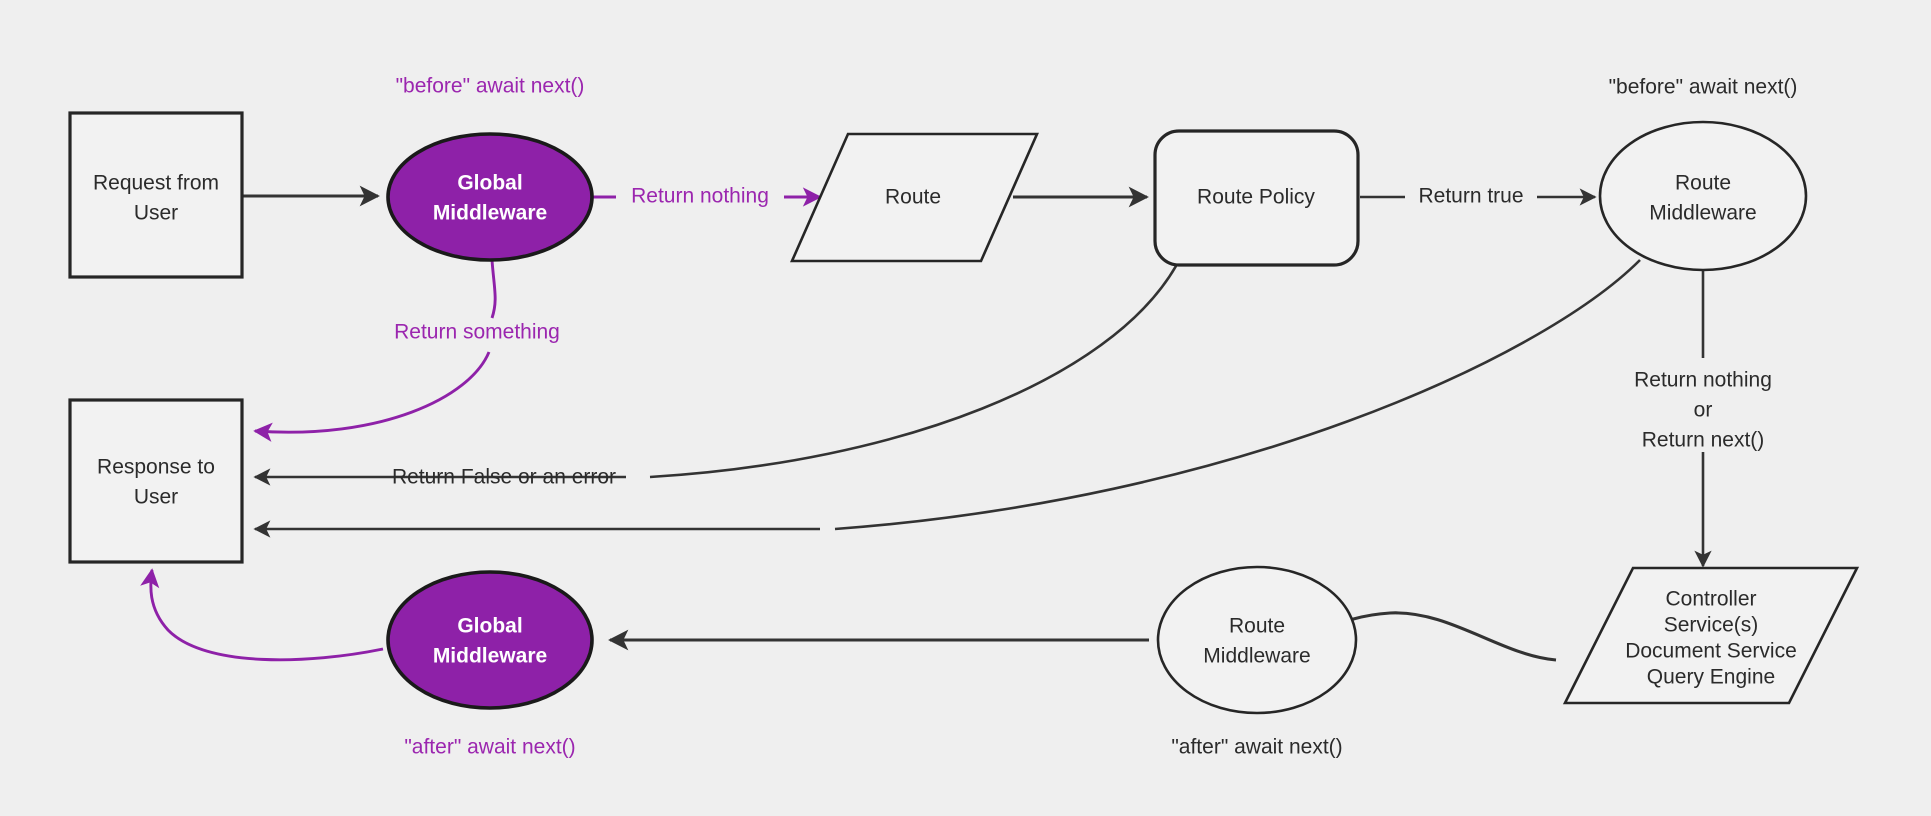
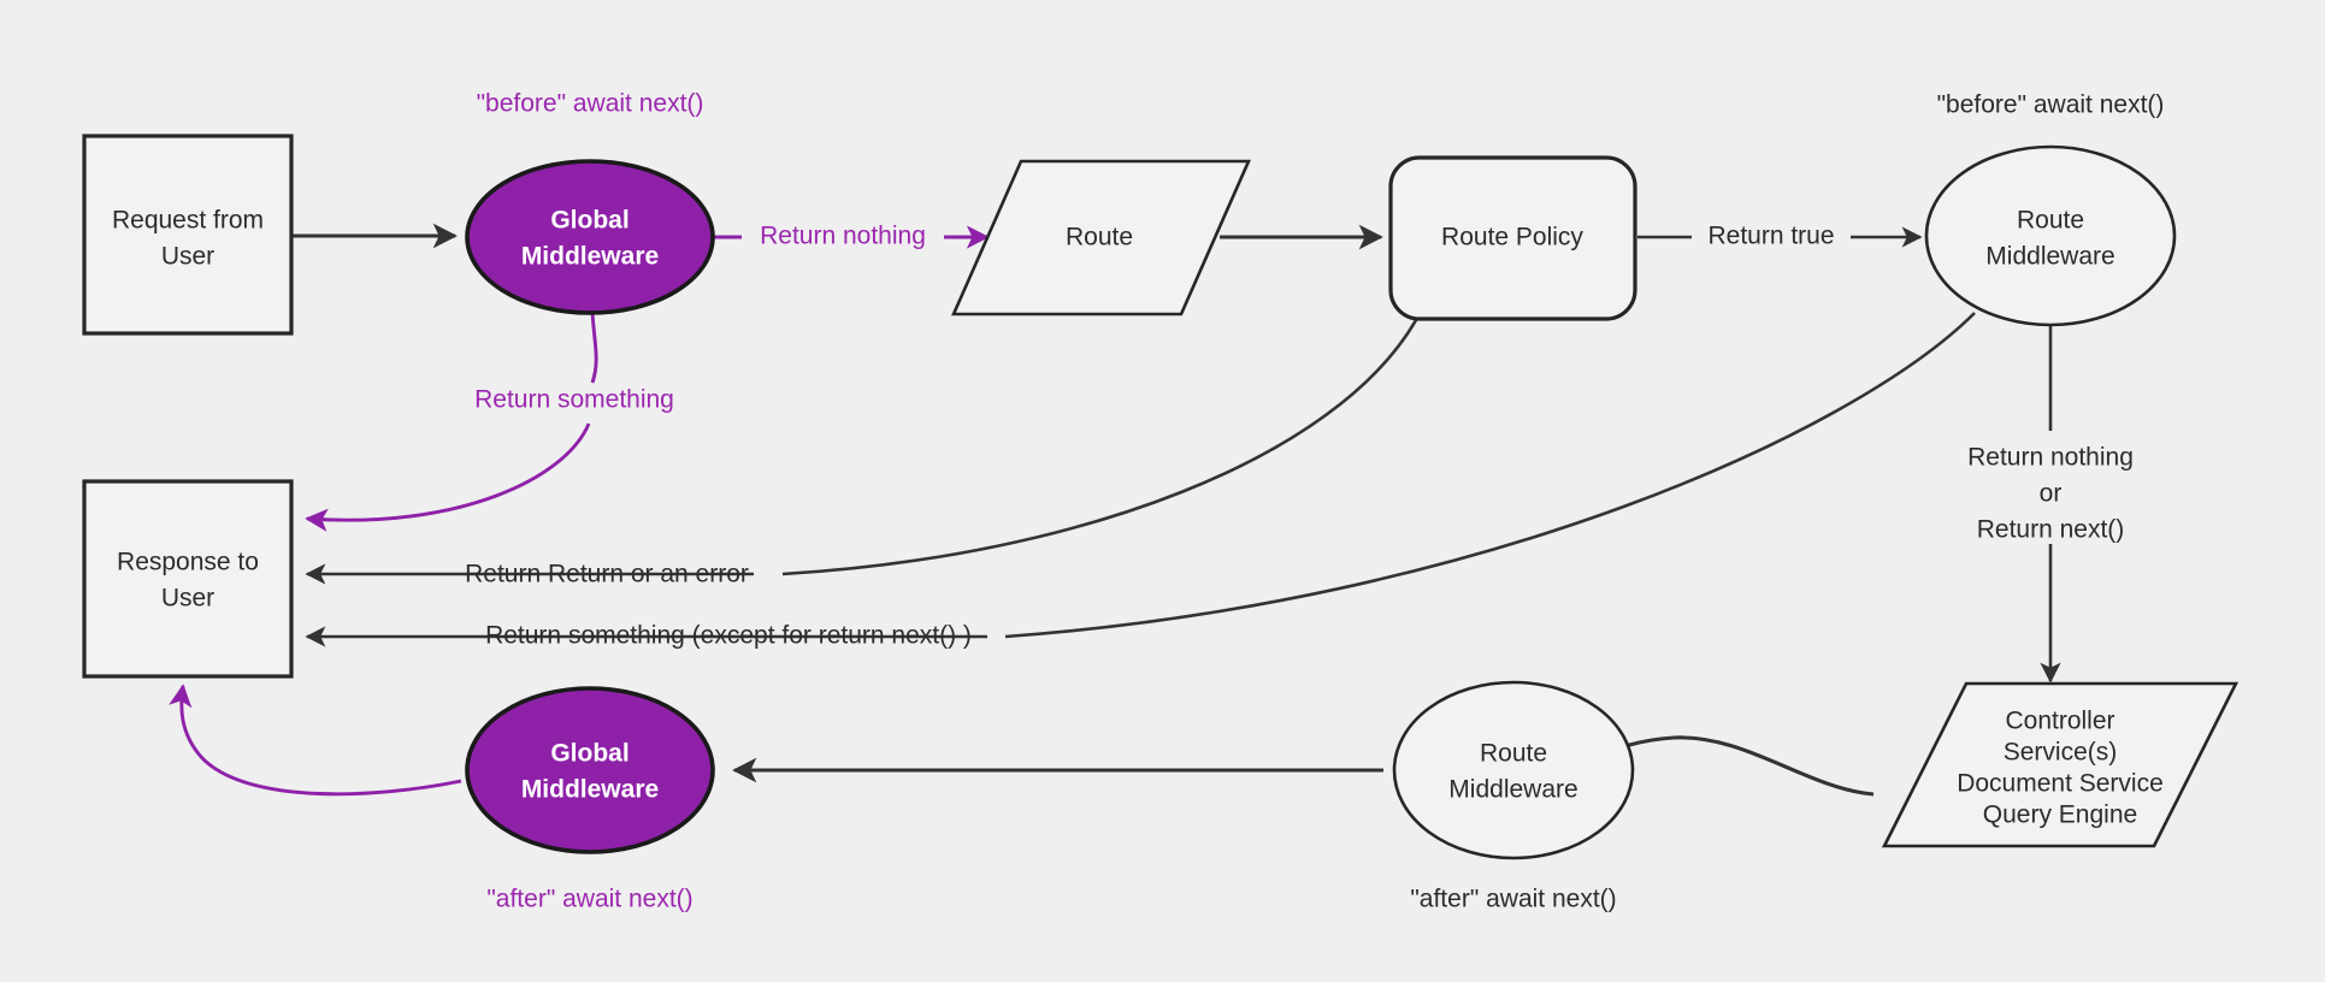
  Request from
  User
  Global
  Middleware
  Route
  Route Policy
  Route
  Middleware
  Controller
  Service(s)
  Document Service
  Query Engine
  Route
  Middleware
  Global
  Middleware
  Response to
  User
  Return nothing
  Return something
  Return true
- Return False or an error
+ Return Return or an error
+ Return something (except for return next() )
  Return nothing
  or
  Return next()
  "before" await next()
  "before" await next()
  "after" await next()
  "after" await next()
